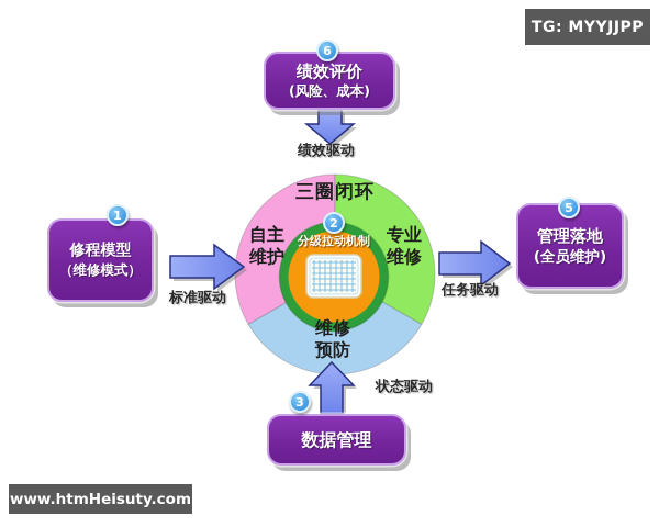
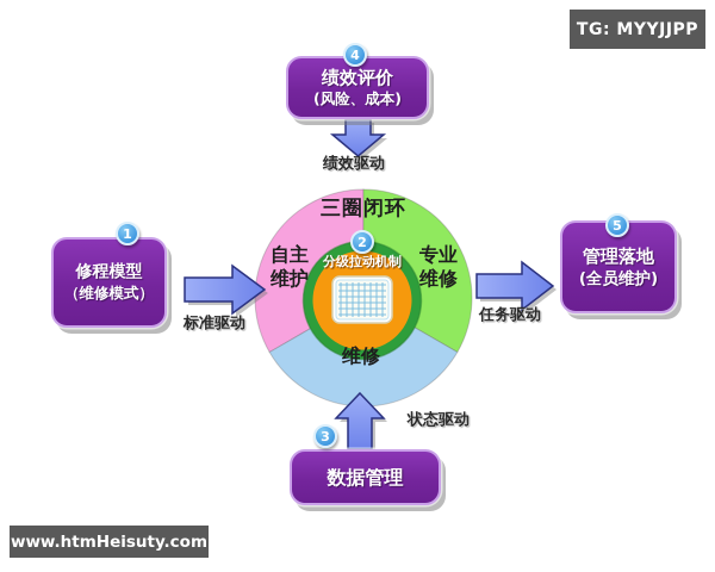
  TG: MYYJJPP
  www.htmHeisuty.com
  绩效评价
  (风险、成本)
  修程模型
  （维修模式）
  管理落地
  (全员维护)
  数据管理
  1
  2
  3
- 6
+ 4
  5
  三圈闭环
  自主
  维护
  专业
  维修
  维修
- 预防
  分级拉动机制
  绩效驱动
  标准驱动
  任务驱动
  状态驱动
